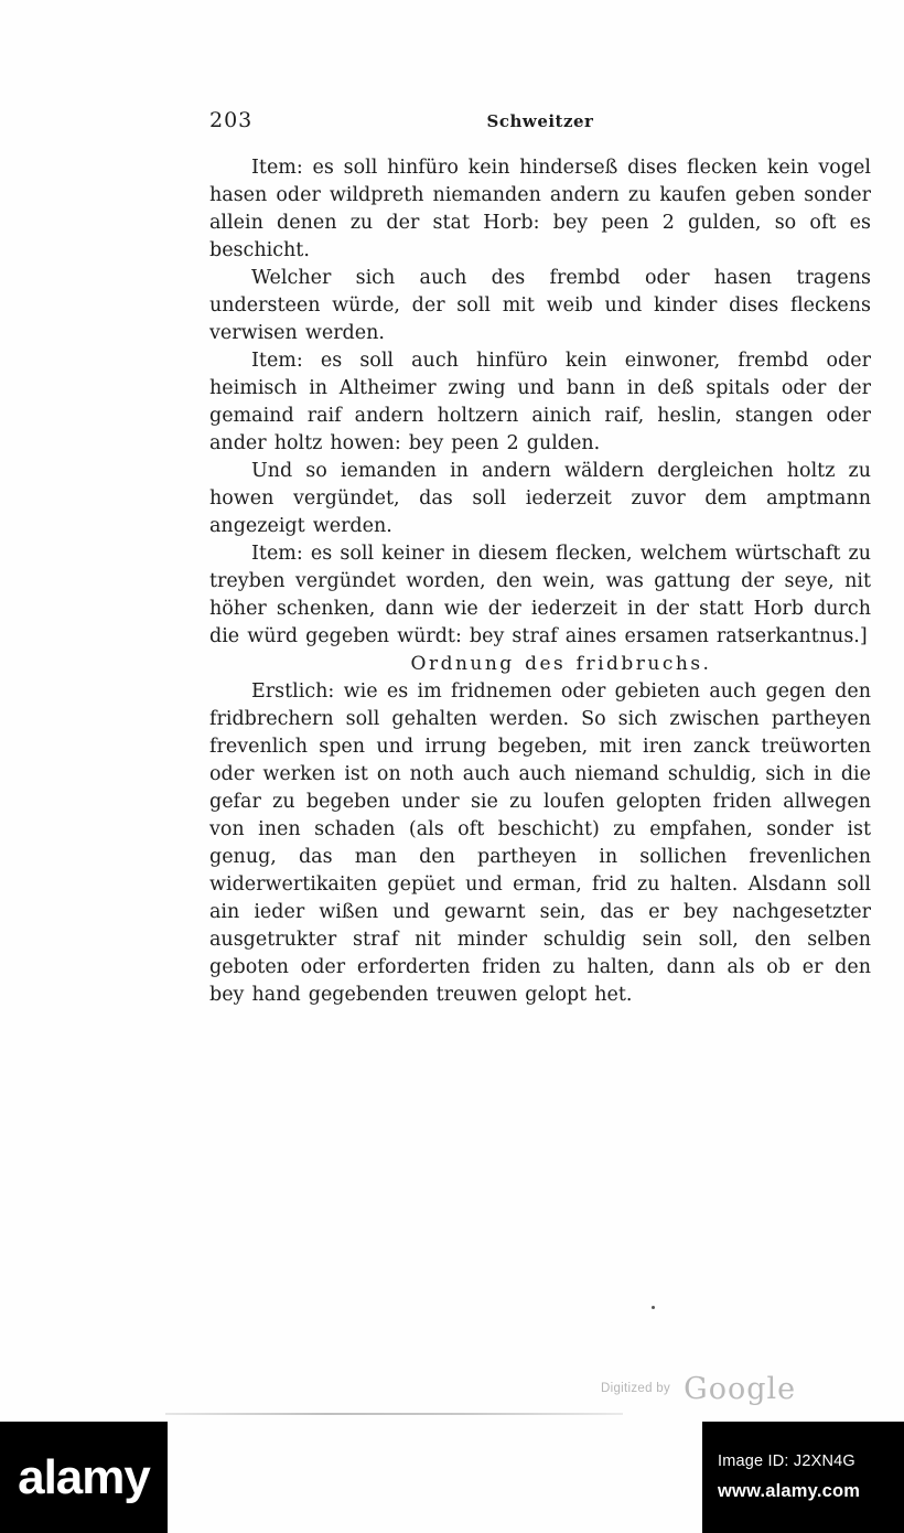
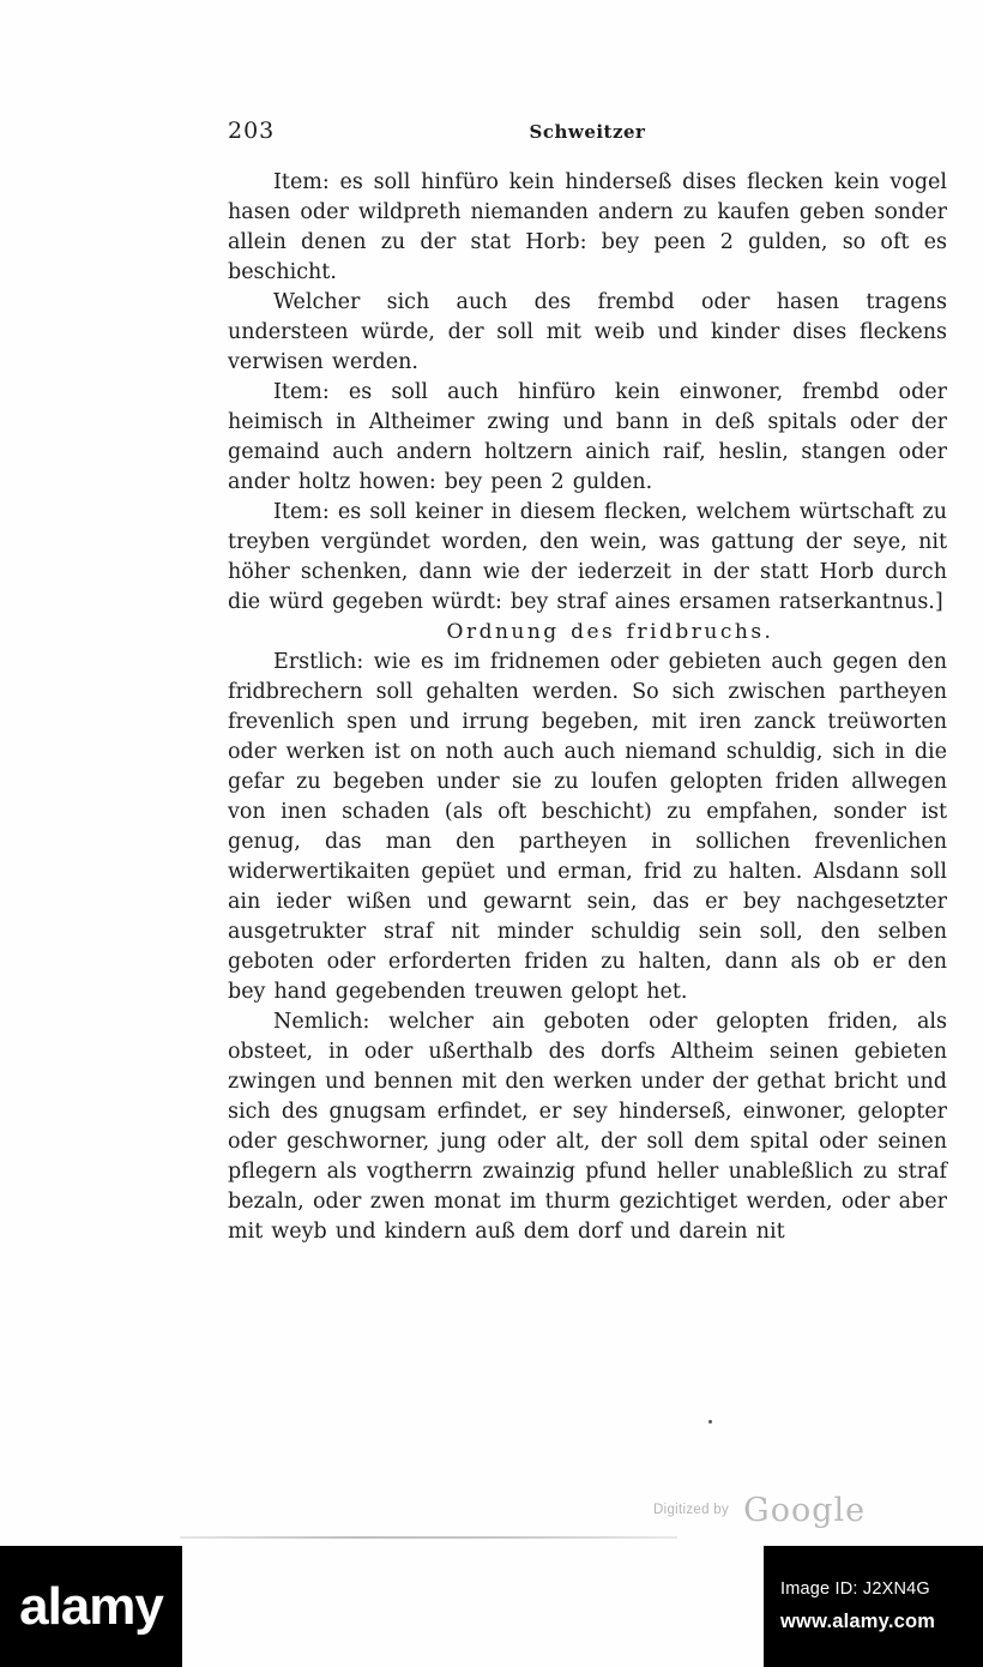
  203
  Schweitzer
  Item: es soll hinfüro kein hinderseß dises flecken kein vogel hasen oder wildpreth niemanden andern zu kaufen geben sonder allein denen zu der stat Horb: bey peen 2 gulden, so oft es beschicht.
  Welcher sich auch des frembd oder hasen tragens understeen würde, der soll mit weib und kinder dises fleckens verwisen werden.
- Item: es soll auch hinfüro kein einwoner, frembd oder heimisch in Altheimer zwing und bann in deß spitals oder der gemaind raif andern holtzern ainich raif, heslin, stangen oder ander holtz howen: bey peen 2 gulden.
+ Item: es soll auch hinfüro kein einwoner, frembd oder heimisch in Altheimer zwing und bann in deß spitals oder der gemaind auch andern holtzern ainich raif, heslin, stangen oder ander holtz howen: bey peen 2 gulden.
- Und so iemanden in andern wäldern dergleichen holtz zu howen vergündet, das soll iederzeit zuvor dem amptmann angezeigt werden.
  Item: es soll keiner in diesem flecken, welchem würtschaft zu treyben vergündet worden, den wein, was gattung der seye, nit höher schenken, dann wie der iederzeit in der statt Horb durch die würd gegeben würdt: bey straf aines ersamen ratserkantnus.]
  Ordnung des fridbruchs.
  Erstlich: wie es im fridnemen oder gebieten auch gegen den fridbrechern soll gehalten werden. So sich zwischen partheyen frevenlich spen und irrung begeben, mit iren zanck treüworten oder werken ist on noth auch auch niemand schuldig, sich in die gefar zu begeben under sie zu loufen gelopten friden allwegen von inen schaden (als oft beschicht) zu empfahen, sonder ist genug, das man den partheyen in sollichen frevenlichen widerwertikaiten gepüet und erman, frid zu halten. Alsdann soll ain ieder wißen und gewarnt sein, das er bey nachgesetzter ausgetrukter straf nit minder schuldig sein soll, den selben geboten oder erforderten friden zu halten, dann als ob er den bey hand gegebenden treuwen gelopt het.
+ Nemlich: welcher ain geboten oder gelopten friden, als obsteet, in oder ußerthalb des dorfs Altheim seinen gebieten zwingen und bennen mit den werken under der gethat bricht und sich des gnugsam erfindet, er sey hinderseß, einwoner, gelopter oder geschworner, jung oder alt, der soll dem spital oder seinen pflegern als vogtherrn zwainzig pfund heller unableßlich zu straf bezaln, oder zwen monat im thurm gezichtiget werden, oder aber mit weyb und kindern auß dem dorf und darein nit
  Digitized by Google
  alamy
  Image ID: J2XN4G
  www.alamy.com
